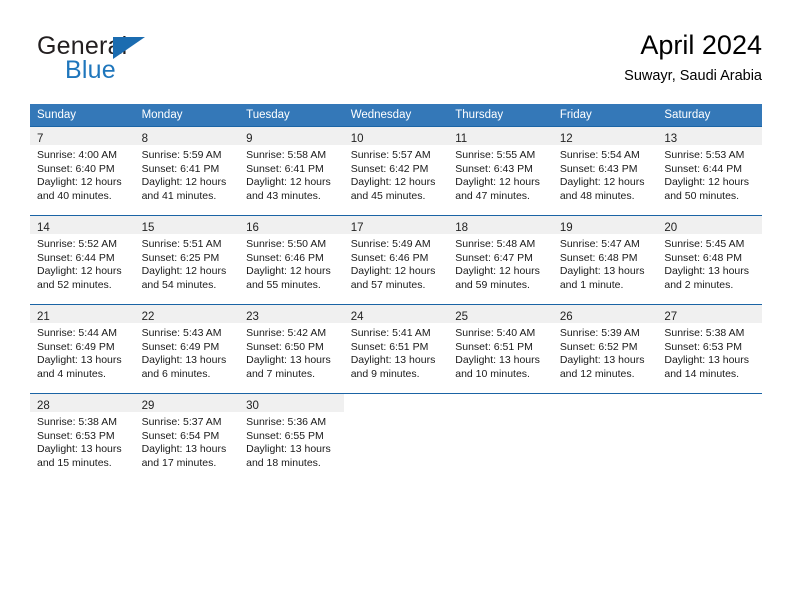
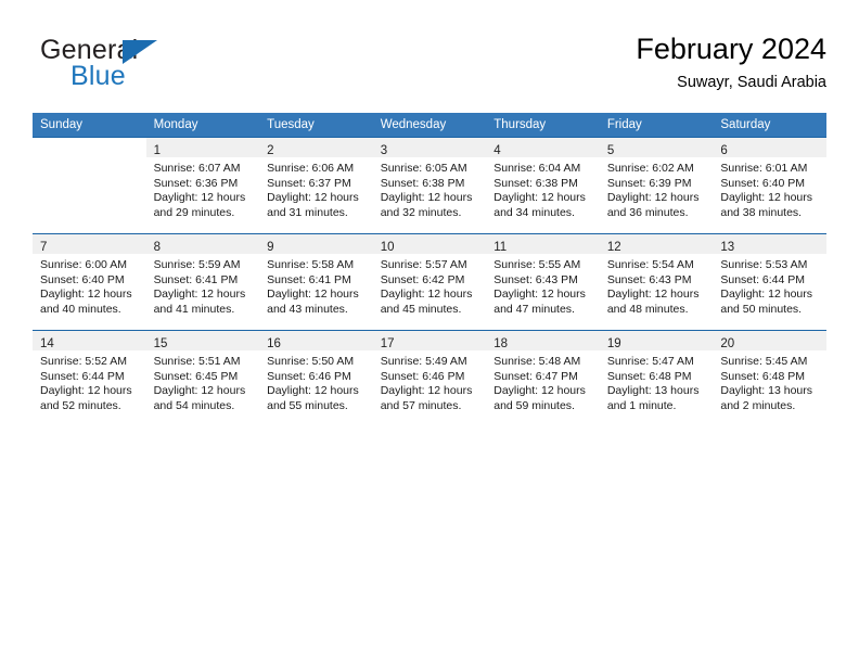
  General
  Blue
- April 2024
+ February 2024
  Suwayr, Saudi Arabia
  Sunday	Monday	Tuesday	Wednesday	Thursday	Friday	Saturday
+ 	1Sunrise: 6:07 AMSunset: 6:36 PMDaylight: 12 hoursand 29 minutes.	2Sunrise: 6:06 AMSunset: 6:37 PMDaylight: 12 hoursand 31 minutes.	3Sunrise: 6:05 AMSunset: 6:38 PMDaylight: 12 hoursand 32 minutes.	4Sunrise: 6:04 AMSunset: 6:38 PMDaylight: 12 hoursand 34 minutes.	5Sunrise: 6:02 AMSunset: 6:39 PMDaylight: 12 hoursand 36 minutes.	6Sunrise: 6:01 AMSunset: 6:40 PMDaylight: 12 hoursand 38 minutes.
- 7Sunrise: 4:00 AMSunset: 6:40 PMDaylight: 12 hoursand 40 minutes.	8Sunrise: 5:59 AMSunset: 6:41 PMDaylight: 12 hoursand 41 minutes.	9Sunrise: 5:58 AMSunset: 6:41 PMDaylight: 12 hoursand 43 minutes.	10Sunrise: 5:57 AMSunset: 6:42 PMDaylight: 12 hoursand 45 minutes.	11Sunrise: 5:55 AMSunset: 6:43 PMDaylight: 12 hoursand 47 minutes.	12Sunrise: 5:54 AMSunset: 6:43 PMDaylight: 12 hoursand 48 minutes.	13Sunrise: 5:53 AMSunset: 6:44 PMDaylight: 12 hoursand 50 minutes.
+ 7Sunrise: 6:00 AMSunset: 6:40 PMDaylight: 12 hoursand 40 minutes.	8Sunrise: 5:59 AMSunset: 6:41 PMDaylight: 12 hoursand 41 minutes.	9Sunrise: 5:58 AMSunset: 6:41 PMDaylight: 12 hoursand 43 minutes.	10Sunrise: 5:57 AMSunset: 6:42 PMDaylight: 12 hoursand 45 minutes.	11Sunrise: 5:55 AMSunset: 6:43 PMDaylight: 12 hoursand 47 minutes.	12Sunrise: 5:54 AMSunset: 6:43 PMDaylight: 12 hoursand 48 minutes.	13Sunrise: 5:53 AMSunset: 6:44 PMDaylight: 12 hoursand 50 minutes.
- 14Sunrise: 5:52 AMSunset: 6:44 PMDaylight: 12 hoursand 52 minutes.	15Sunrise: 5:51 AMSunset: 6:25 PMDaylight: 12 hoursand 54 minutes.	16Sunrise: 5:50 AMSunset: 6:46 PMDaylight: 12 hoursand 55 minutes.	17Sunrise: 5:49 AMSunset: 6:46 PMDaylight: 12 hoursand 57 minutes.	18Sunrise: 5:48 AMSunset: 6:47 PMDaylight: 12 hoursand 59 minutes.	19Sunrise: 5:47 AMSunset: 6:48 PMDaylight: 13 hoursand 1 minute.	20Sunrise: 5:45 AMSunset: 6:48 PMDaylight: 13 hoursand 2 minutes.
+ 14Sunrise: 5:52 AMSunset: 6:44 PMDaylight: 12 hoursand 52 minutes.	15Sunrise: 5:51 AMSunset: 6:45 PMDaylight: 12 hoursand 54 minutes.	16Sunrise: 5:50 AMSunset: 6:46 PMDaylight: 12 hoursand 55 minutes.	17Sunrise: 5:49 AMSunset: 6:46 PMDaylight: 12 hoursand 57 minutes.	18Sunrise: 5:48 AMSunset: 6:47 PMDaylight: 12 hoursand 59 minutes.	19Sunrise: 5:47 AMSunset: 6:48 PMDaylight: 13 hoursand 1 minute.	20Sunrise: 5:45 AMSunset: 6:48 PMDaylight: 13 hoursand 2 minutes.
- 21Sunrise: 5:44 AMSunset: 6:49 PMDaylight: 13 hoursand 4 minutes.	22Sunrise: 5:43 AMSunset: 6:49 PMDaylight: 13 hoursand 6 minutes.	23Sunrise: 5:42 AMSunset: 6:50 PMDaylight: 13 hoursand 7 minutes.	24Sunrise: 5:41 AMSunset: 6:51 PMDaylight: 13 hoursand 9 minutes.	25Sunrise: 5:40 AMSunset: 6:51 PMDaylight: 13 hoursand 10 minutes.	26Sunrise: 5:39 AMSunset: 6:52 PMDaylight: 13 hoursand 12 minutes.	27Sunrise: 5:38 AMSunset: 6:53 PMDaylight: 13 hoursand 14 minutes.
- 28Sunrise: 5:38 AMSunset: 6:53 PMDaylight: 13 hoursand 15 minutes.	29Sunrise: 5:37 AMSunset: 6:54 PMDaylight: 13 hoursand 17 minutes.	30Sunrise: 5:36 AMSunset: 6:55 PMDaylight: 13 hoursand 18 minutes.
